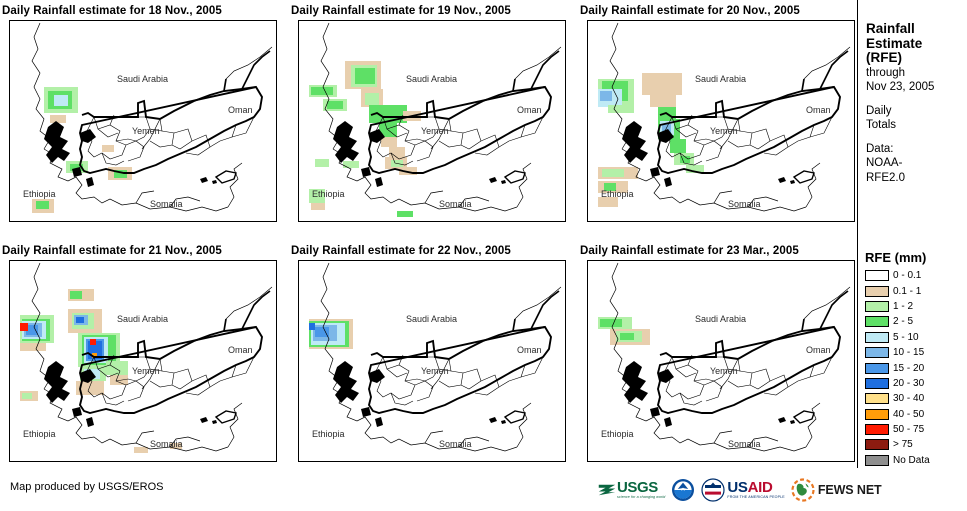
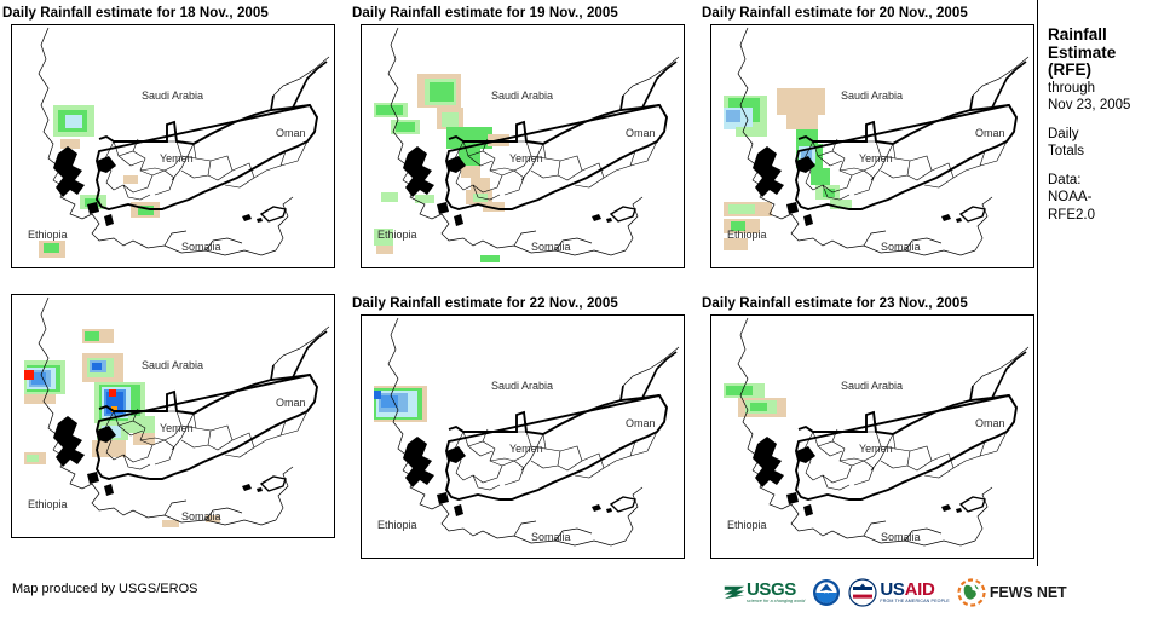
  Daily Rainfall estimate for 18 Nov., 2005
  Saudi Arabia
  Oman
  Yemen
  Ethiopia
  Somalia
  Daily Rainfall estimate for 19 Nov., 2005
  Saudi Arabia
  Oman
  Yemen
  Ethiopia
  Somalia
  Daily Rainfall estimate for 20 Nov., 2005
  Saudi Arabia
  Oman
  Yemen
  Ethiopia
  Somalia
- Daily Rainfall estimate for 21 Nov., 2005
  Saudi Arabia
  Oman
  Yemen
  Ethiopia
  Somalia
  Daily Rainfall estimate for 22 Nov., 2005
  Saudi Arabia
  Oman
  Yemen
  Ethiopia
  Somalia
- Daily Rainfall estimate for 23 Mar., 2005
+ Daily Rainfall estimate for 23 Nov., 2005
  Saudi Arabia
  Oman
  Yemen
  Ethiopia
  Somalia
  Rainfall
  Estimate
  (RFE)
  through
  Nov 23, 2005
  Daily
  Totals
  Data:
  NOAA-
  RFE2.0
- RFE (mm)
- 0 - 0.1
- 0.1 - 1
- 1 - 2
- 2 - 5
- 5 - 10
- 10 - 15
- 15 - 20
- 20 - 30
- 30 - 40
- 40 - 50
- 50 - 75
- > 75
- No Data
  Map produced by USGS/EROS
  USGS
  USAID
  FEWS NET
